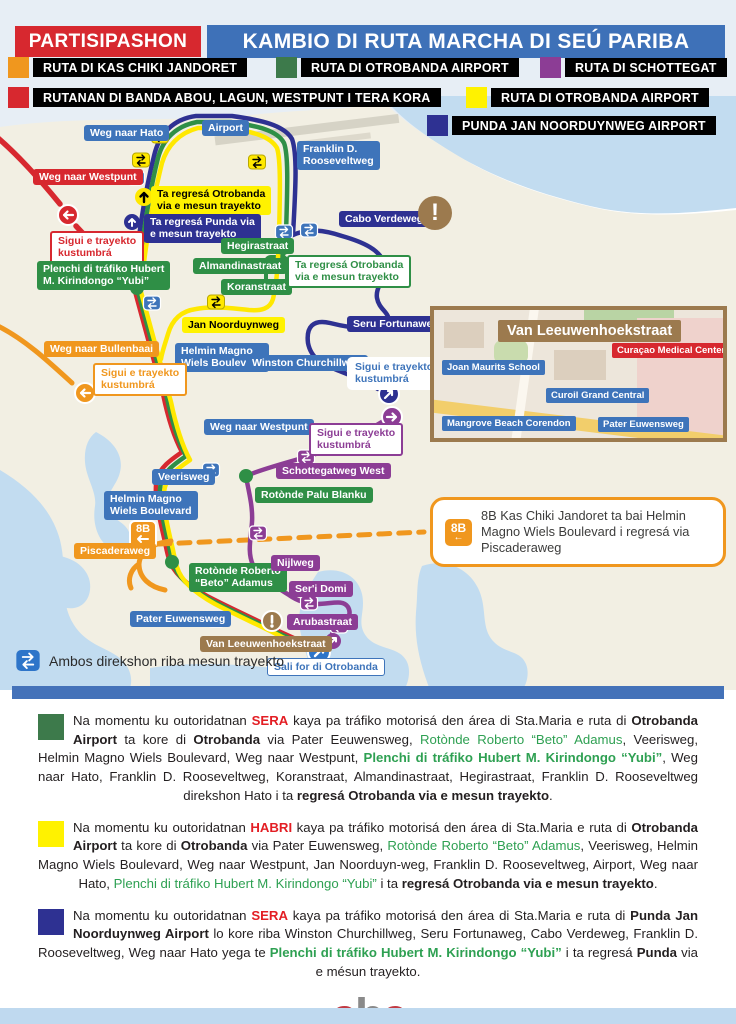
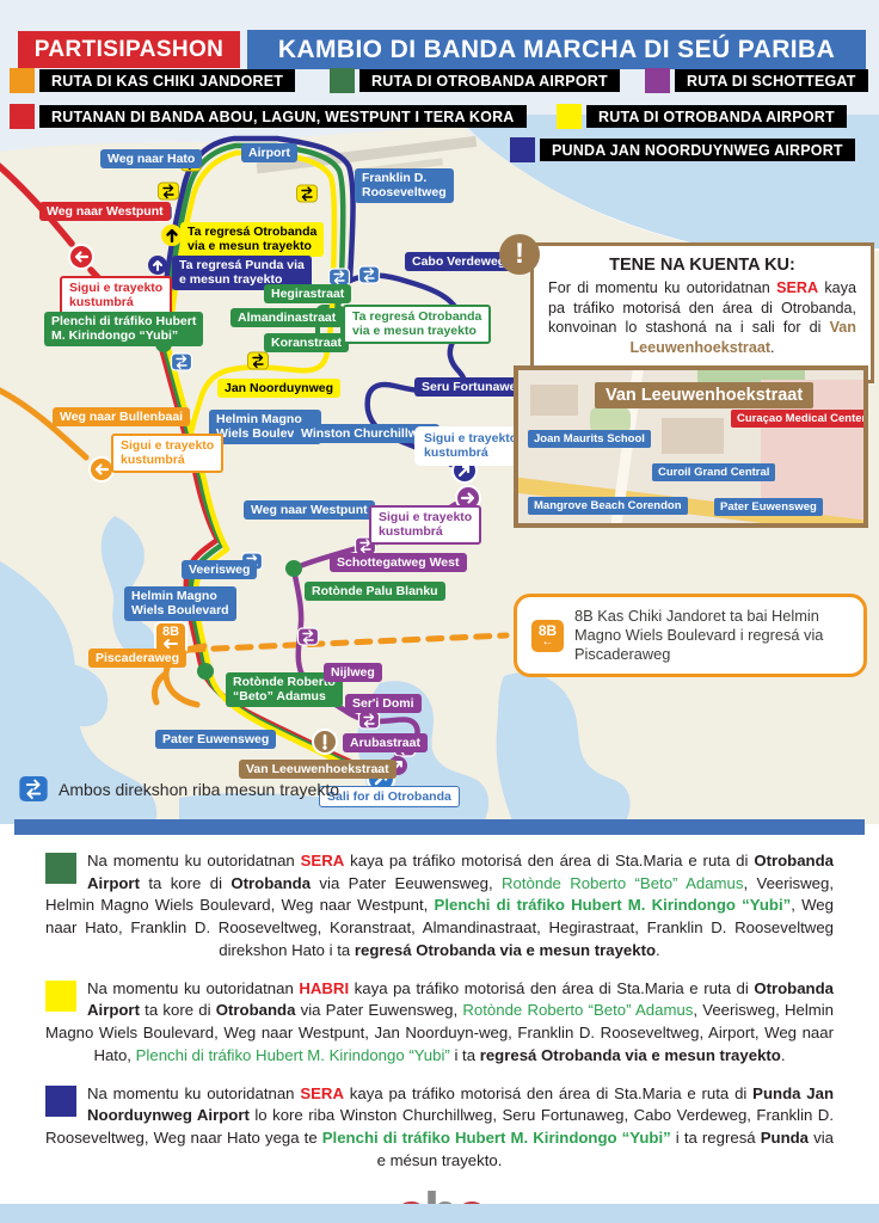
  8B
  PARTISIPASHON
- KAMBIO DI RUTA MARCHA DI SEÚ PARIBA
+ KAMBIO DI BANDA MARCHA DI SEÚ PARIBA
  RUTA DI KAS CHIKI JANDORET
  RUTA DI OTROBANDA AIRPORT
  RUTA DI SCHOTTEGAT
  RUTANAN DI BANDA ABOU, LAGUN, WESTPUNT I TERA KORA
  RUTA DI OTROBANDA AIRPORT
  PUNDA JAN NOORDUYNWEG AIRPORT
  Weg naar Hato
  Airport
  Franklin D.
  Rooseveltweg
  Weg naar Westpunt
  Sigui e trayekto
  kustumbrá
  Ta regresá Otrobanda
  via e mesun trayekto
  Ta regresá Punda via
  e mesun trayekto
  Cabo Verdewe
  Hegirastraat
  Almandinastraat
  Koranstraat
  Ta regresá Otrobanda
  via e mesun trayekto
  Plenchi di tráfiko Hubert
  M. Kirindongo “Yubi”
  Jan Noorduynweg
  Seru Fortunaw
  Weg naar Bullenbaai
  Helmin Magno
  iels Boulev
  Winston Churchillw
  Sigui e trayekt
  kustumbrá
  Sigui e trayekto
  kustumbrá
  Weg naar Westpunt
  Sigui e trayekto
  kustumbrá
  Veerisweg
  Schottegatweg West
  Rotònde Palu Blanku
  Helmin Magno
  Wiels Boulevard
  Piscaderaweg
  Rotònde Robert
  “Beto” Adamus
  Nijlweg
  Ser'i Domi
  Pater Euwensweg
  Arubastraat
  Van Leeuwenhoekstraat
  Sali for di Otrobanda
+ TENE NA KUENTA KU:
+ For di momentu ku outoridatnan SERA kaya pa tráfiko motorisá den área di Otrobanda, konvoinan lo stashoná na i sali for di Van Leeuwenhoekstraat.
  !
  Van Leeuwenhoekstraat
  Curaçao Medical Cente
  Joan Maurits School
  Curoil Grand Central
  Mangrove Beach Corendon
  Pater Euwensweg
  8B
  ←
  8B Kas Chiki Jandoret ta bai Helmin Magno Wiels Boulevard i regresá via Piscaderaweg
  Ambos direkshon riba mesun trayekto
  Na momentu ku outoridatnan SERA kaya pa tráfiko motorisá den área di Sta.Maria e ruta di Otrobanda Airport ta kore di Otrobanda via Pater Eeuwensweg, Rotònde Roberto “Beto” Adamus, Veerisweg, Helmin Magno Wiels Boulevard, Weg naar Westpunt, Plenchi di tráfiko Hubert M. Kirindongo “Yubi”, Weg naar Hato, Franklin D. Rooseveltweg, Koranstraat, Almandinastraat, Hegirastraat, Franklin D. Rooseveltweg direkshon Hato i ta regresá Otrobanda via e mesun trayekto.
  Na momentu ku outoridatnan HABRI kaya pa tráfiko motorisá den área di Sta.Maria e ruta di Otrobanda Airport ta kore di Otrobanda via Pater Euwensweg, Rotònde Roberto “Beto” Adamus, Veerisweg, Helmin Magno Wiels Boulevard, Weg naar Westpunt, Jan Noorduyn-weg, Franklin D. Rooseveltweg, Airport, Weg naar Hato, Plenchi di tráfiko Hubert M. Kirindongo “Yubi” i ta regresá Otrobanda via e mesun trayekto.
  Na momentu ku outoridatnan SERA kaya pa tráfiko motorisá den área di Sta.Maria e ruta di Punda Jan Noorduynweg Airport lo kore riba Winston Churchillweg, Seru Fortunaweg, Cabo Verdeweg, Franklin D. Rooseveltweg, Weg naar Hato yega te Plenchi di tráfiko Hubert M. Kirindongo “Yubi” i ta regresá Punda via e mésun trayekto.
